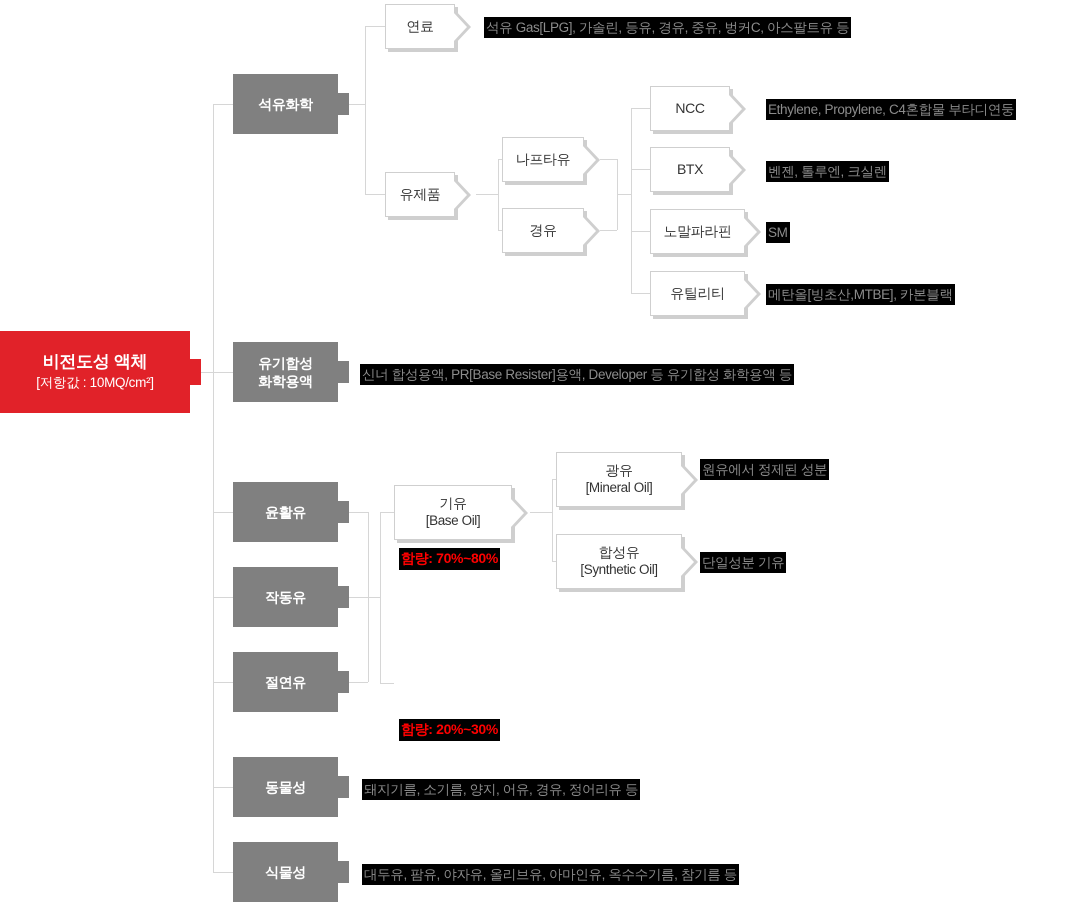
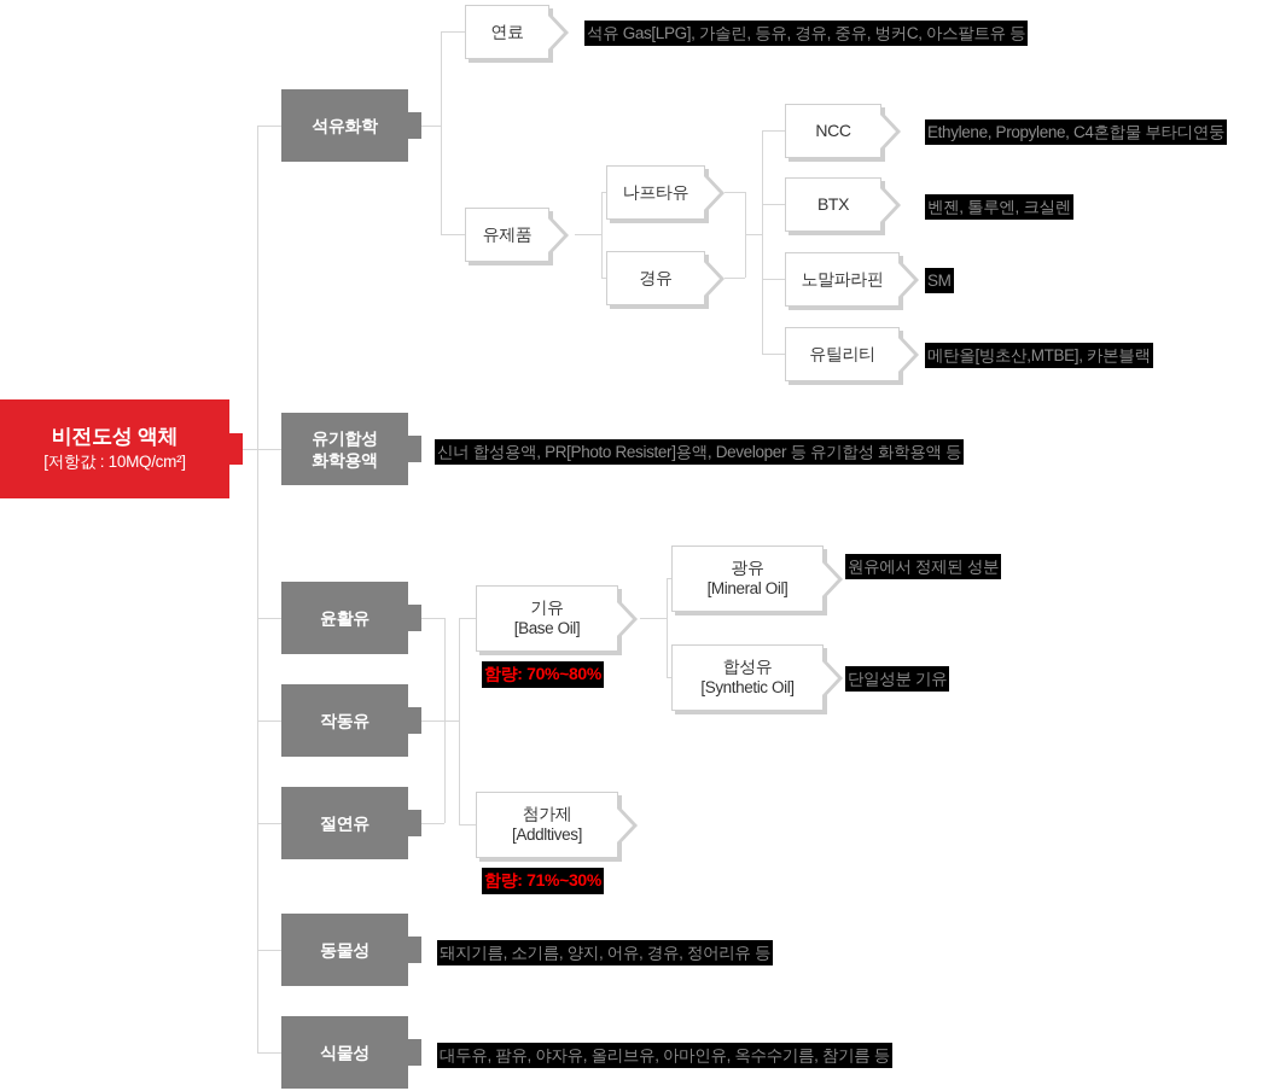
  비전도성 액체
  [저항값 : 10MQ/cm²]
  석유화학
  유기합성
  화학용액
  윤활유
  작동유
  절연유
  동물성
  식물성
  연료
  유제품
  나프타유
  경유
  NCC
  BTX
  노말파라핀
  유틸리티
  기유
  [Base Oil]
+ 첨가제
+ [Addltives]
  광유
  [Mineral Oil]
  합성유
  [Synthetic Oil]
  석유 Gas[LPG], 가솔린, 등유, 경유, 중유, 벙커C, 아스팔트유 등
  Ethylene, Propylene, C4혼합물 부타디연둥
  벤젠, 톨루엔, 크실렌
  SM
  메탄올[빙초산,MTBE], 카본블랙
- 신너 합성용액, PR[Base Resister]용액, Developer 등 유기합성 화학용액 등
+ 신너 합성용액, PR[Photo Resister]용액, Developer 등 유기합성 화학용액 등
  원유에서 정제된 성분
  단일성분 기유
  돼지기름, 소기름, 양지, 어유, 경유, 정어리유 등
  대두유, 팜유, 야자유, 올리브유, 아마인유, 옥수수기름, 참기름 등
  함량: 70%~80%
- 함량: 20%~30%
+ 함량: 71%~30%
